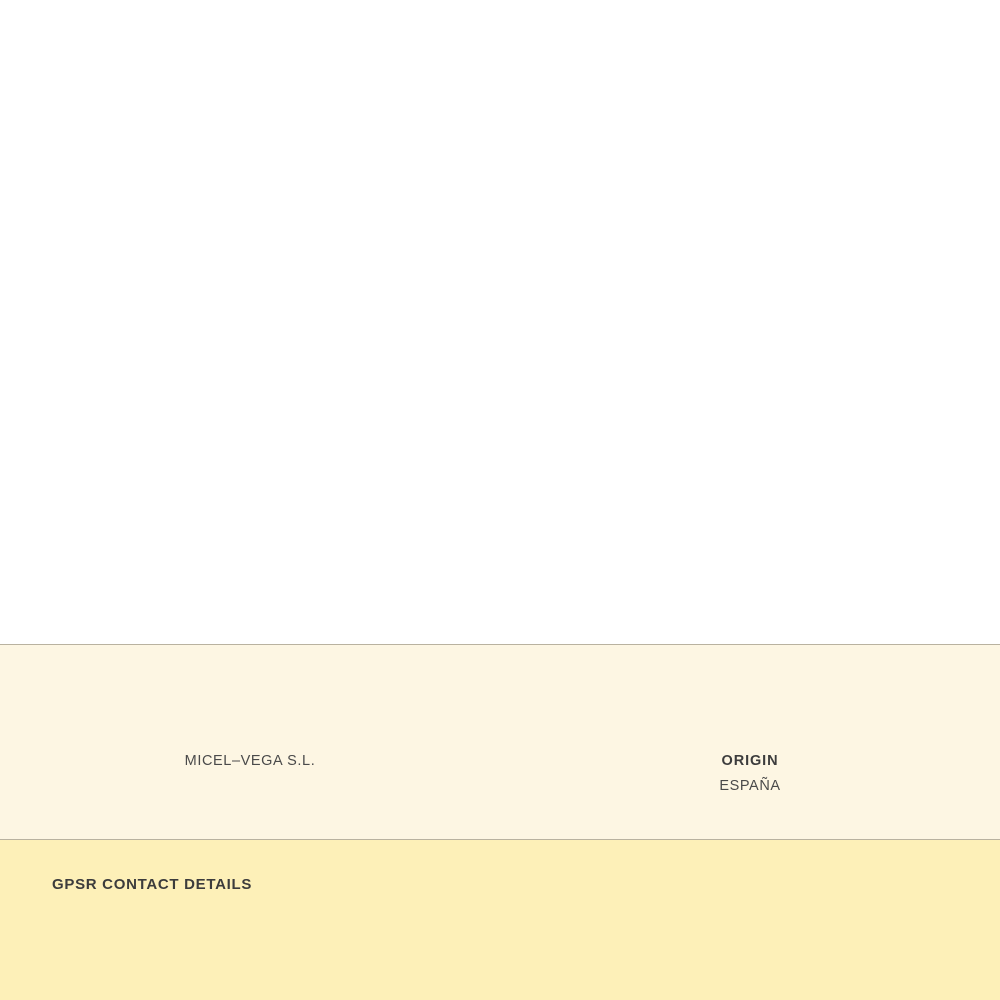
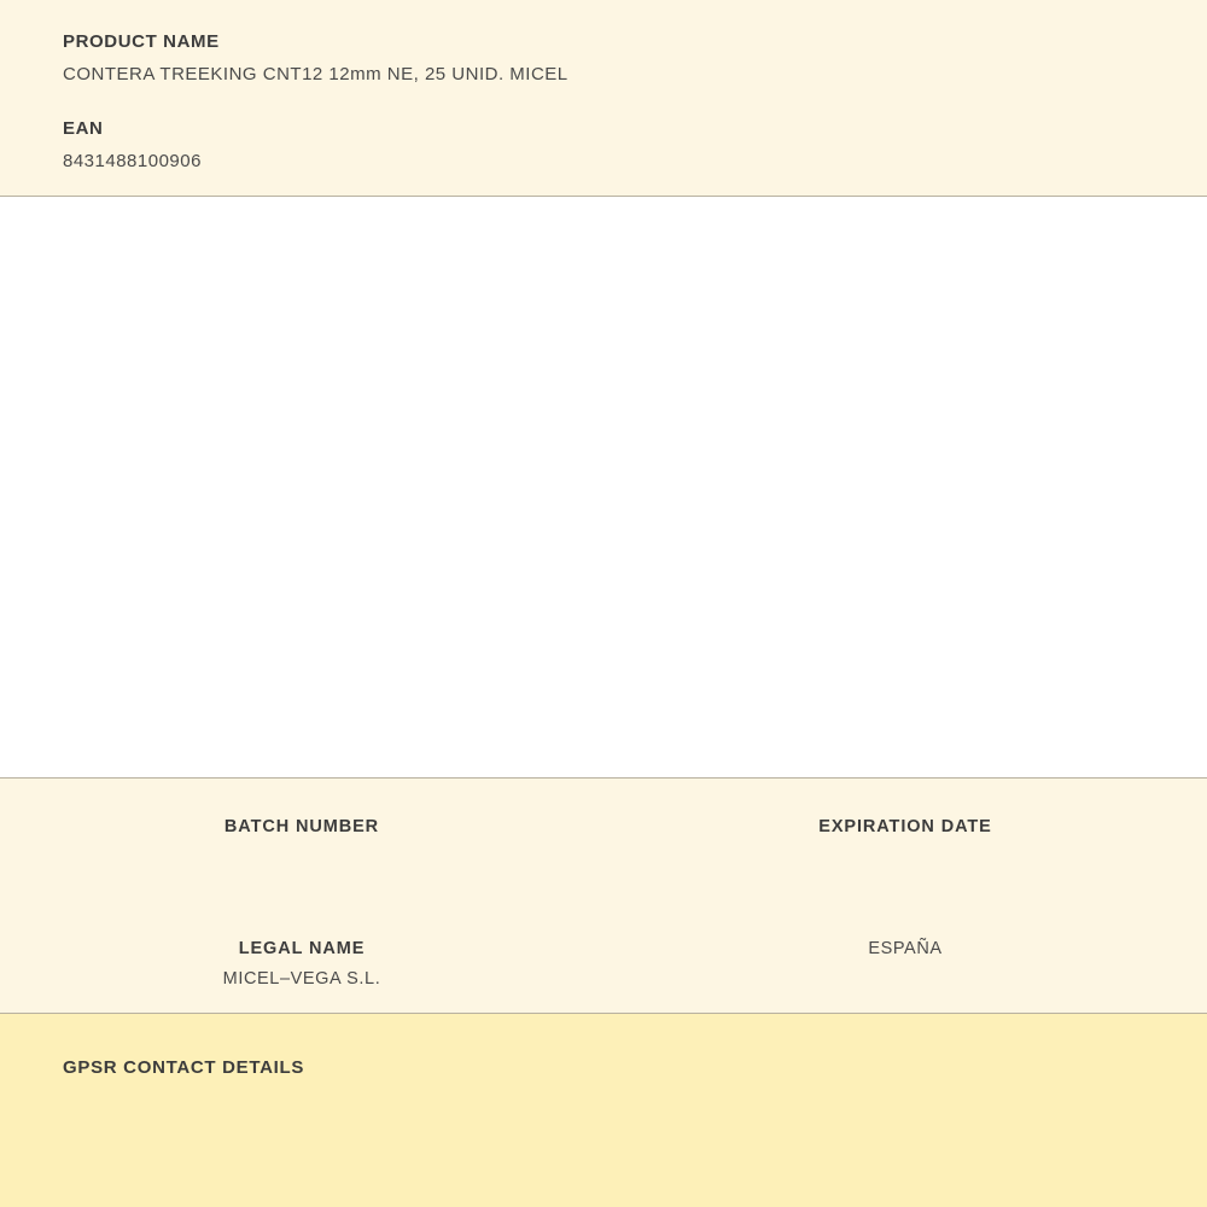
+ PRODUCT NAME
+ CONTERA TREEKING CNT12 12mm NE, 25 UNID. MICEL
+ EAN
+ 8431488100906
+ BATCH NUMBER
+ EXPIRATION DATE
+ LEGAL NAME
  MICEL–VEGA S.L.
- ORIGIN
  ESPAÑA
  GPSR CONTACT DETAILS
